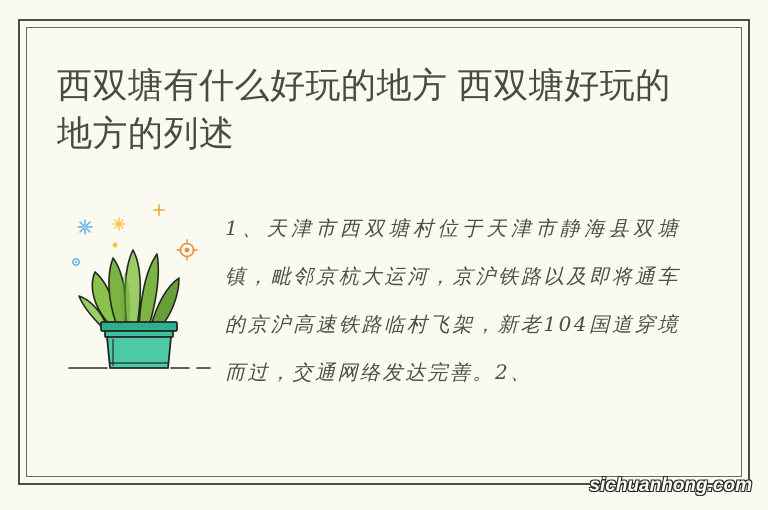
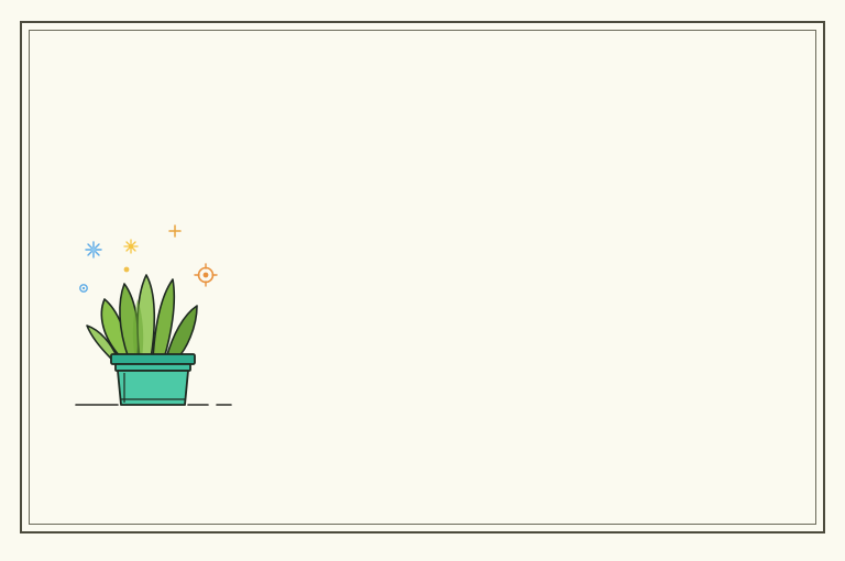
- 西双塘有什么好玩的地方 西双塘好玩的地方的列述
- 1、天津市西双塘村位于天津市静海县双塘镇，毗邻京杭大运河，京沪铁路以及即将通车的京沪高速铁路临村飞架，新老104国道穿境而过，交通网络发达完善。2、
- sichuanhong.com
